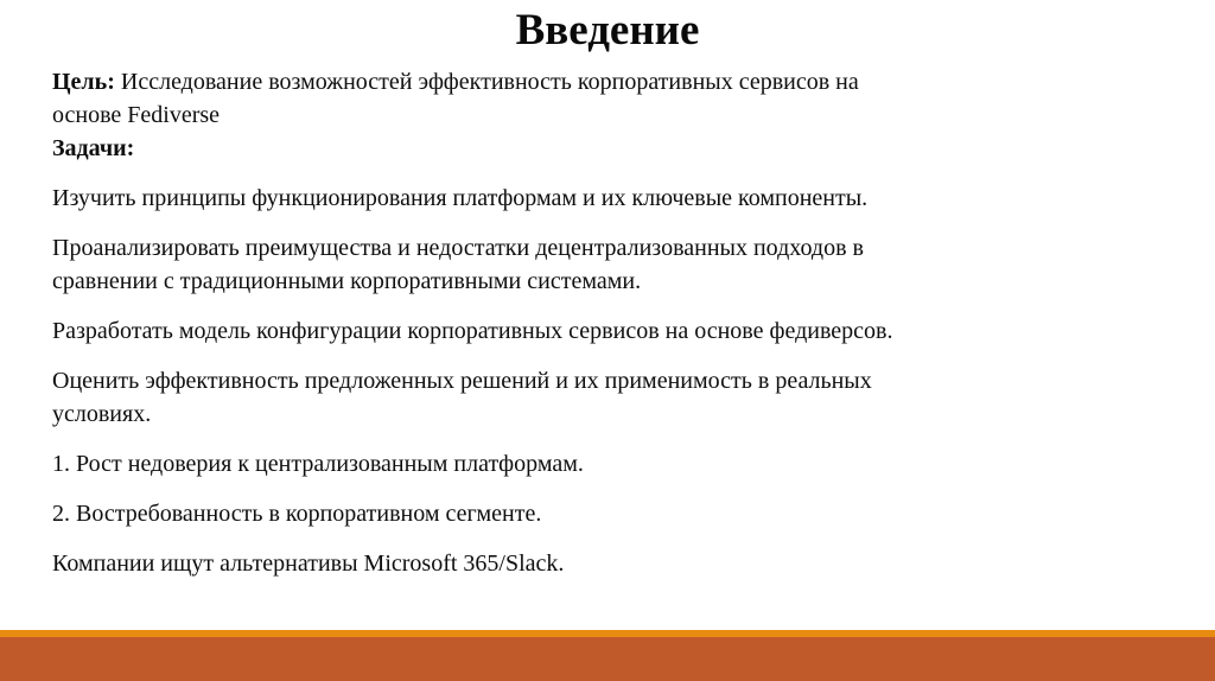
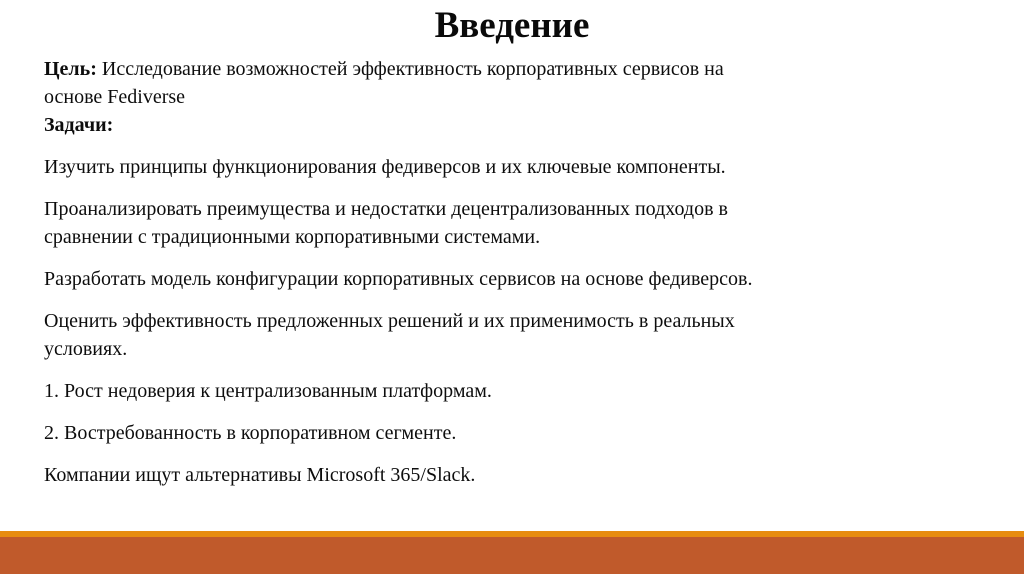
  Введение
  Цель: Исследование возможностей эффективность корпоративных сервисов на
  основе Fediverse
  Задачи:
- Изучить принципы функционирования платформам и их ключевые компоненты.
+ Изучить принципы функционирования федиверсов и их ключевые компоненты.
  Проанализировать преимущества и недостатки децентрализованных подходов в
  сравнении с традиционными корпоративными системами.
  Разработать модель конфигурации корпоративных сервисов на основе федиверсов.
  Оценить эффективность предложенных решений и их применимость в реальных
  условиях.
  1. Рост недоверия к централизованным платформам.
  2. Востребованность в корпоративном сегменте.
  Компании ищут альтернативы Microsoft 365/Slack.
